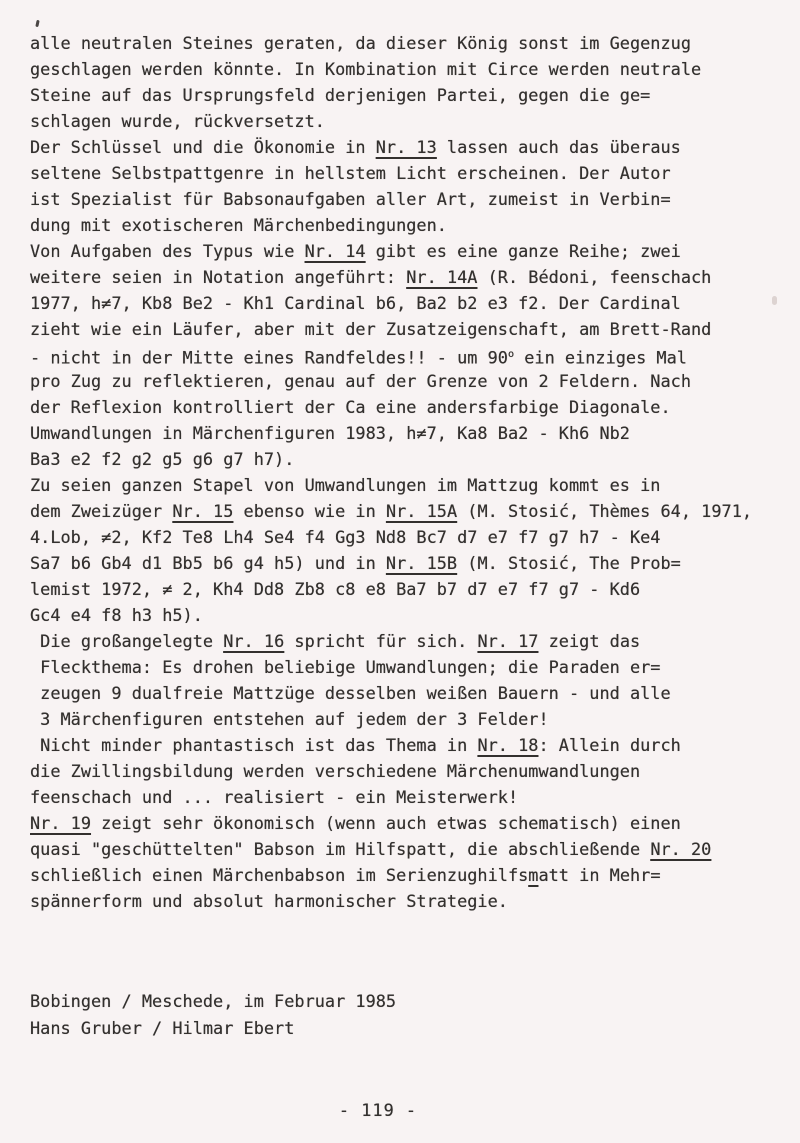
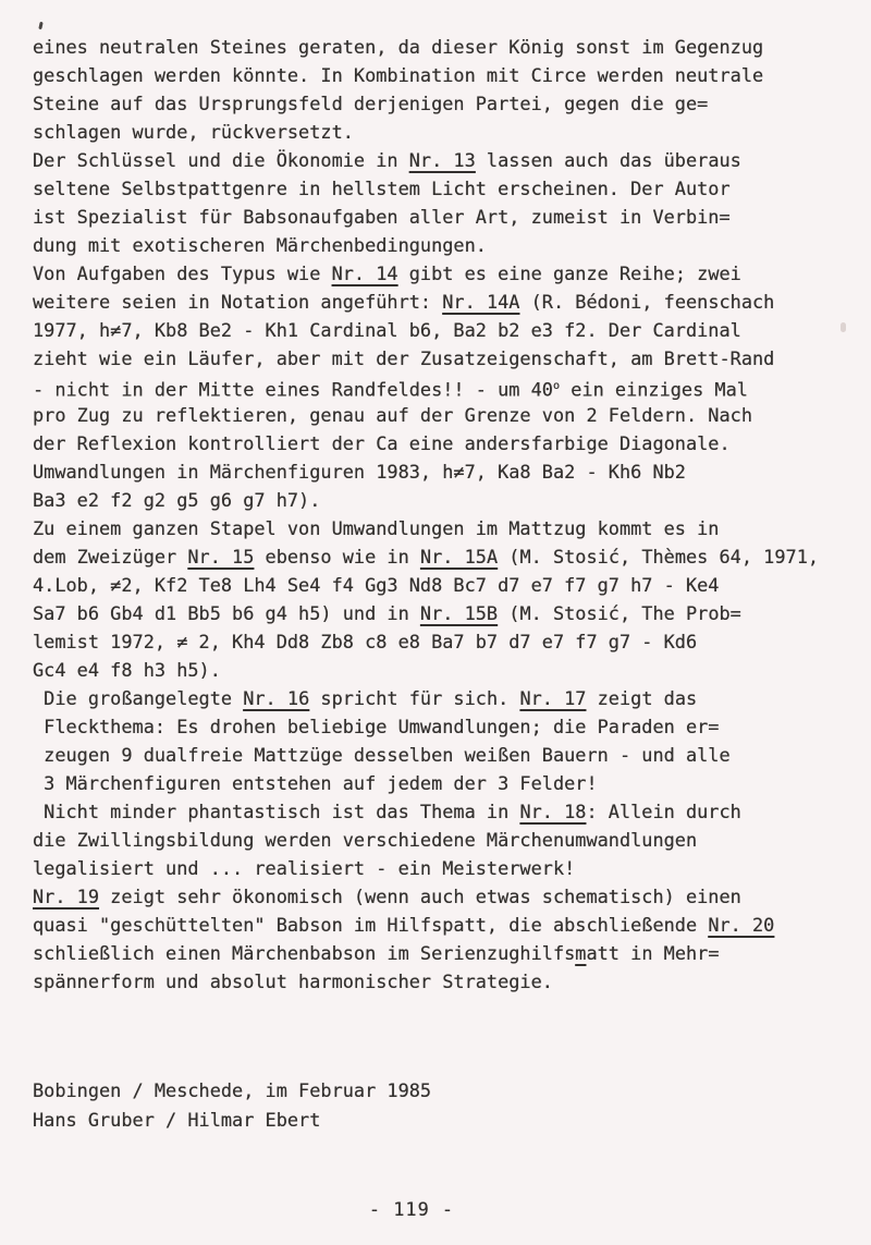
- alle neutralen Steines geraten, da dieser König sonst im Gegenzug
+ eines neutralen Steines geraten, da dieser König sonst im Gegenzug
  geschlagen werden könnte. In Kombination mit Circe werden neutrale
  Steine auf das Ursprungsfeld derjenigen Partei, gegen die ge=
  schlagen wurde, rückversetzt.
  Der Schlüssel und die Ökonomie in Nr. 13 lassen auch das überaus
  seltene Selbstpattgenre in hellstem Licht erscheinen. Der Autor
  ist Spezialist für Babsonaufgaben aller Art, zumeist in Verbin=
  dung mit exotischeren Märchenbedingungen.
  Von Aufgaben des Typus wie Nr. 14 gibt es eine ganze Reihe; zwei
  weitere seien in Notation angeführt: Nr. 14A (R. Bédoni, feenschach
  1977, h≠7, Kb8 Be2 - Kh1 Cardinal b6, Ba2 b2 e3 f2. Der Cardinal
  zieht wie ein Läufer, aber mit der Zusatzeigenschaft, am Brett-Rand
- - nicht in der Mitte eines Randfeldes!! - um 90o ein einziges Mal
+ - nicht in der Mitte eines Randfeldes!! - um 40o ein einziges Mal
  pro Zug zu reflektieren, genau auf der Grenze von 2 Feldern. Nach
  der Reflexion kontrolliert der Ca eine andersfarbige Diagonale.
  Umwandlungen in Märchenfiguren 1983, h≠7, Ka8 Ba2 - Kh6 Nb2
  Ba3 e2 f2 g2 g5 g6 g7 h7).
- Zu seien ganzen Stapel von Umwandlungen im Mattzug kommt es in
+ Zu einem ganzen Stapel von Umwandlungen im Mattzug kommt es in
  dem Zweizüger Nr. 15 ebenso wie in Nr. 15A (M. Stosić, Thèmes 64, 1971,
  4.Lob, ≠2, Kf2 Te8 Lh4 Se4 f4 Gg3 Nd8 Bc7 d7 e7 f7 g7 h7 - Ke4
  Sa7 b6 Gb4 d1 Bb5 b6 g4 h5) und in Nr. 15B (M. Stosić, The Prob=
  lemist 1972, ≠ 2, Kh4 Dd8 Zb8 c8 e8 Ba7 b7 d7 e7 f7 g7 - Kd6
  Gc4 e4 f8 h3 h5).
  Die großangelegte Nr. 16 spricht für sich. Nr. 17 zeigt das
  Fleckthema: Es drohen beliebige Umwandlungen; die Paraden er=
  zeugen 9 dualfreie Mattzüge desselben weißen Bauern - und alle
  3 Märchenfiguren entstehen auf jedem der 3 Felder!
  Nicht minder phantastisch ist das Thema in Nr. 18: Allein durch
  die Zwillingsbildung werden verschiedene Märchenumwandlungen
- feenschach und ... realisiert - ein Meisterwerk!
+ legalisiert und ... realisiert - ein Meisterwerk!
  Nr. 19 zeigt sehr ökonomisch (wenn auch etwas schematisch) einen
  quasi "geschüttelten" Babson im Hilfspatt, die abschließende Nr. 20
  schließlich einen Märchenbabson im Serienzughilfsmatt in Mehr=
  spännerform und absolut harmonischer Strategie.
  Bobingen / Meschede, im Februar 1985
  Hans Gruber / Hilmar Ebert
  - 119 -
